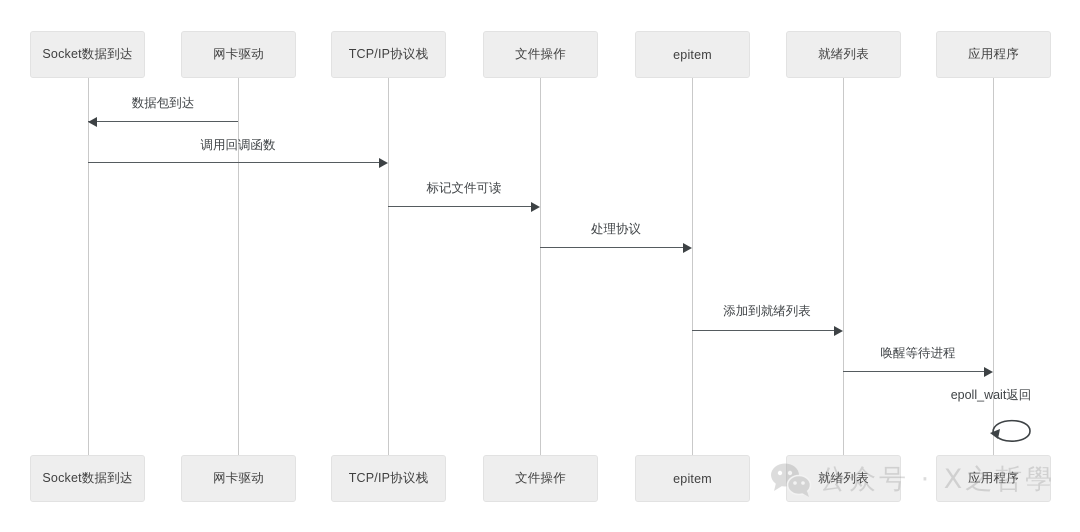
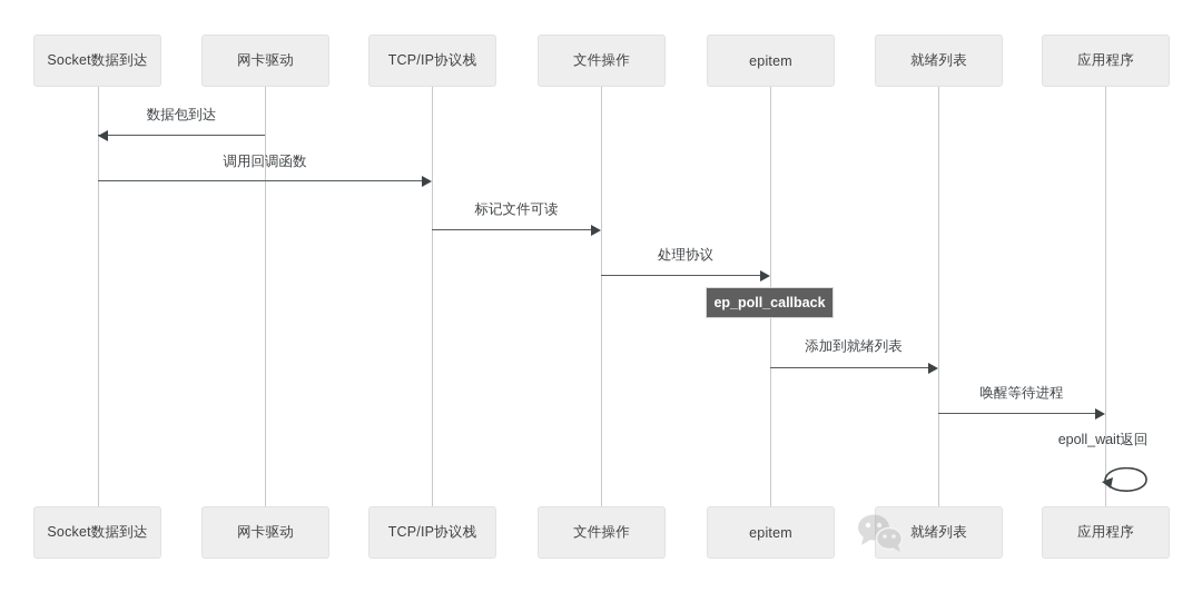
  Socket数据到达
  网卡驱动
  TCP/IP协议栈
  文件操作
  epitem
  就绪列表
  应用程序
  数据包到达
  调用回调函数
  标记文件可读
  处理协议
+ ep_poll_callback
  添加到就绪列表
  唤醒等待进程
  epoll_wait返回
  Socket数据到达
  网卡驱动
  TCP/IP协议栈
  文件操作
  epitem
  就绪列表
  应用程序
- 公众号 · X之哲學
